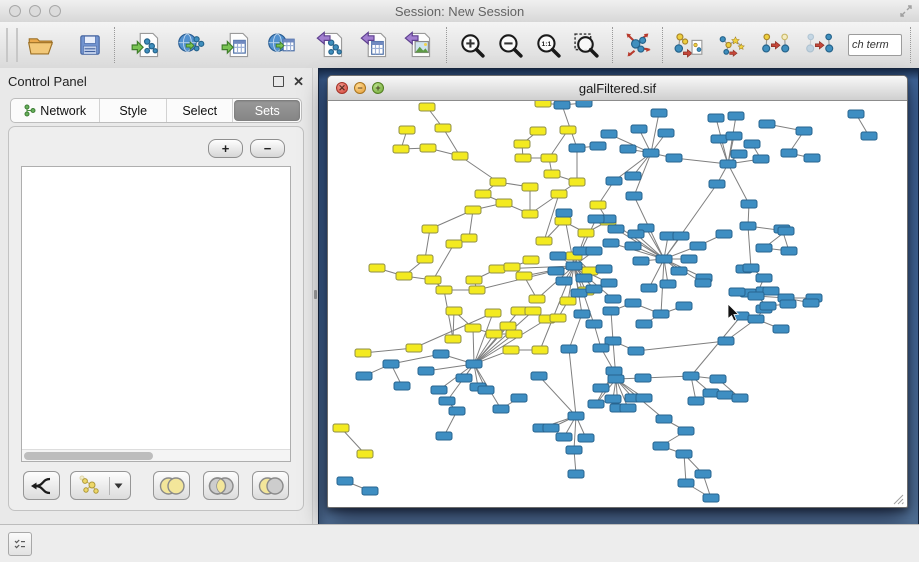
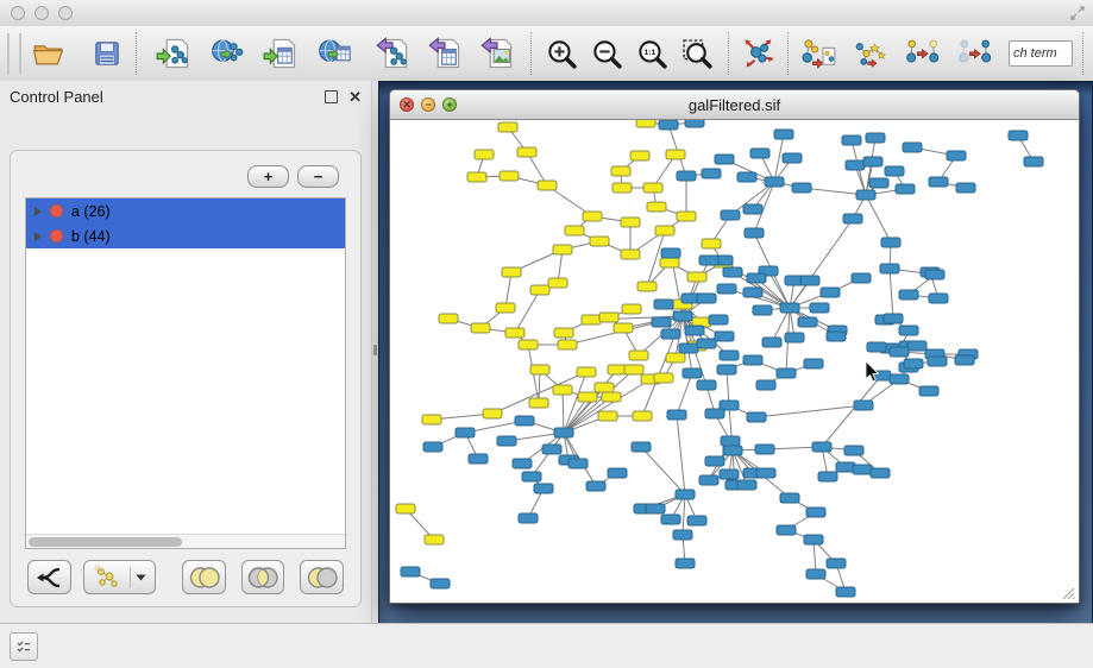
- Session: New Session
  ch term
  Control Panel
  ✕
- Network
- Style
- Select
- Sets
  +
  −
+ a (26)
+ b (44)
  galFiltered.sif
  ✕
  −
  +
